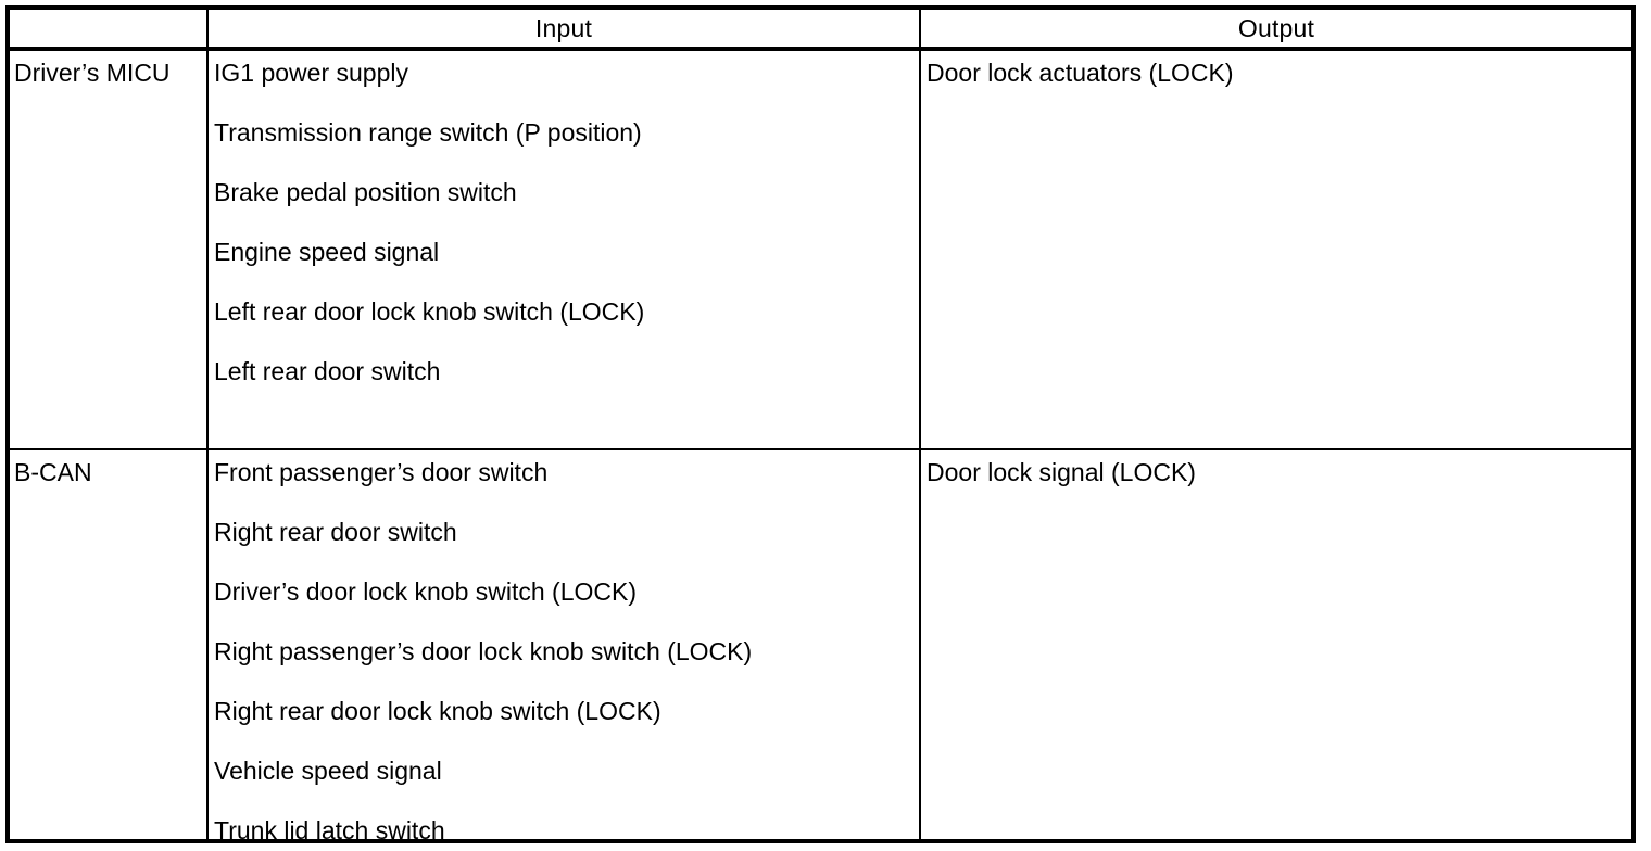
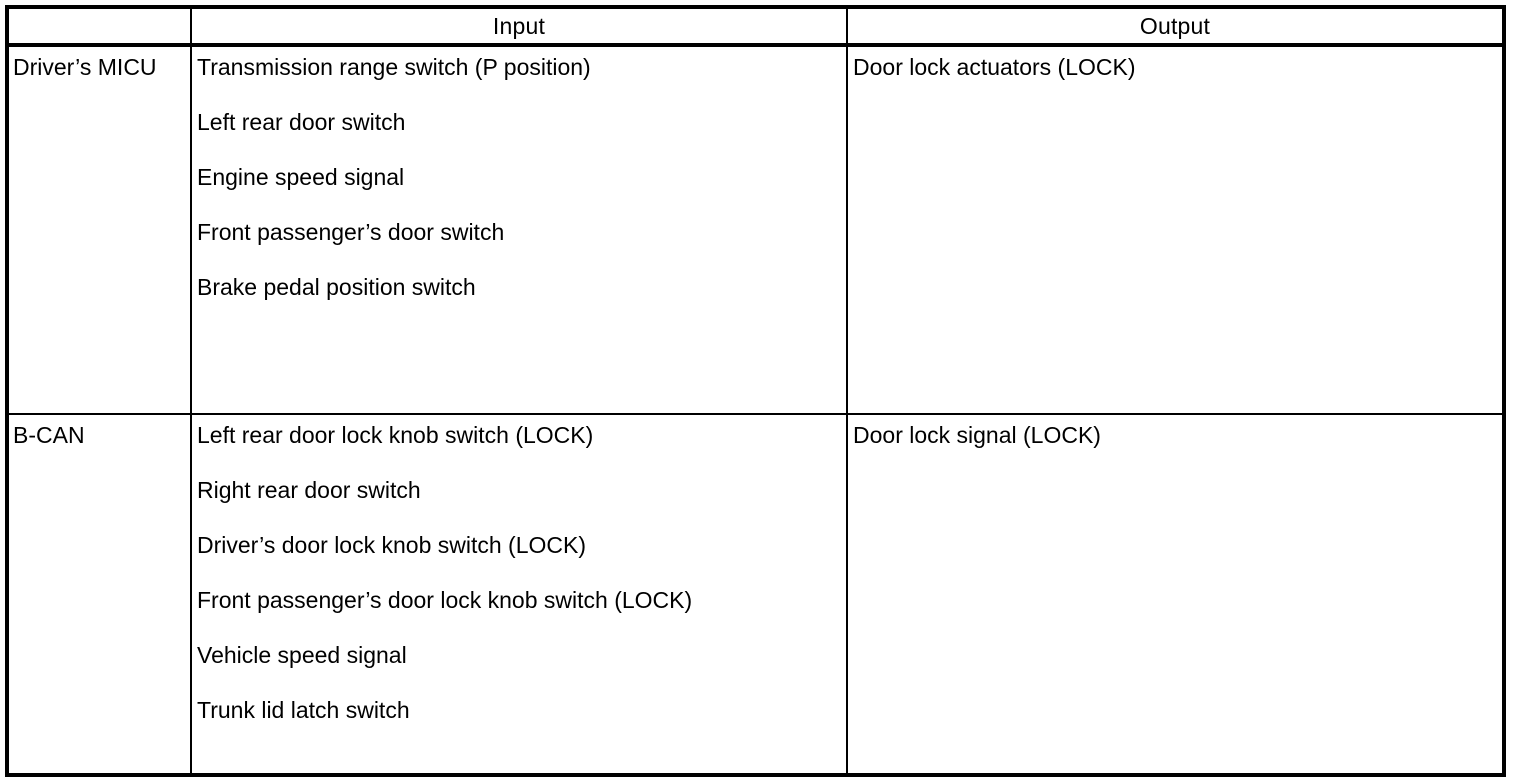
  Input
  Output
  Driver’s MICU
- IG1 power supply
  Transmission range switch (P position)
- Brake pedal position switch
+ Left rear door switch
  Engine speed signal
- Left rear door lock knob switch (LOCK)
+ Front passenger’s door switch
- Left rear door switch
+ Brake pedal position switch
  Door lock actuators (LOCK)
  B-CAN
- Front passenger’s door switch
+ Left rear door lock knob switch (LOCK)
  Right rear door switch
  Driver’s door lock knob switch (LOCK)
- Right passenger’s door lock knob switch (LOCK)
+ Front passenger’s door lock knob switch (LOCK)
- Right rear door lock knob switch (LOCK)
  Vehicle speed signal
  Trunk lid latch switch
  Door lock signal (LOCK)
